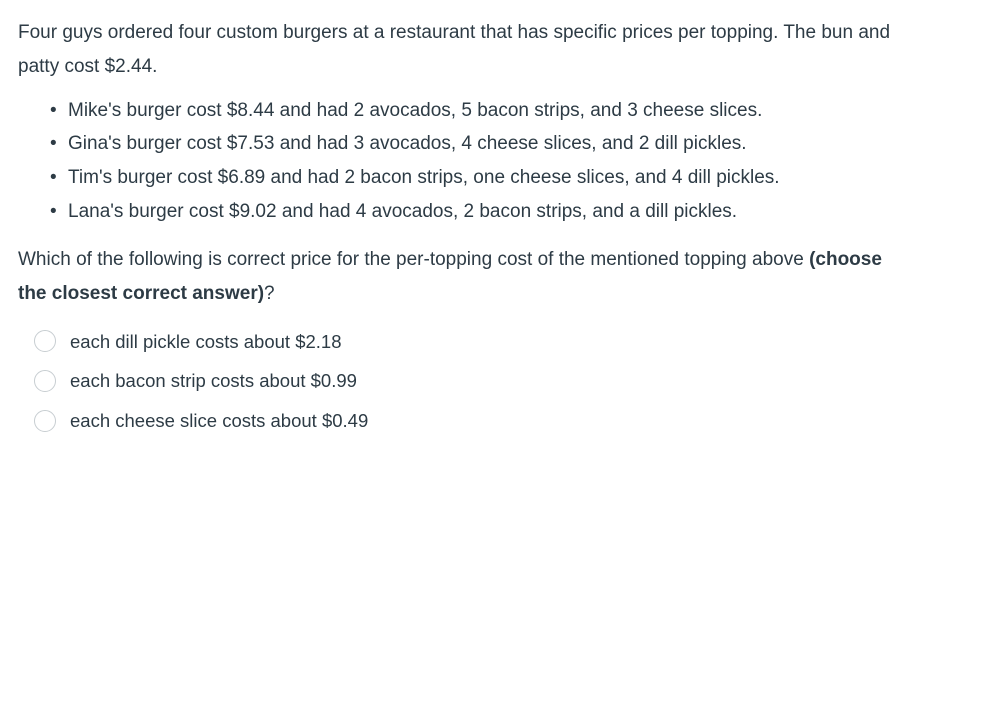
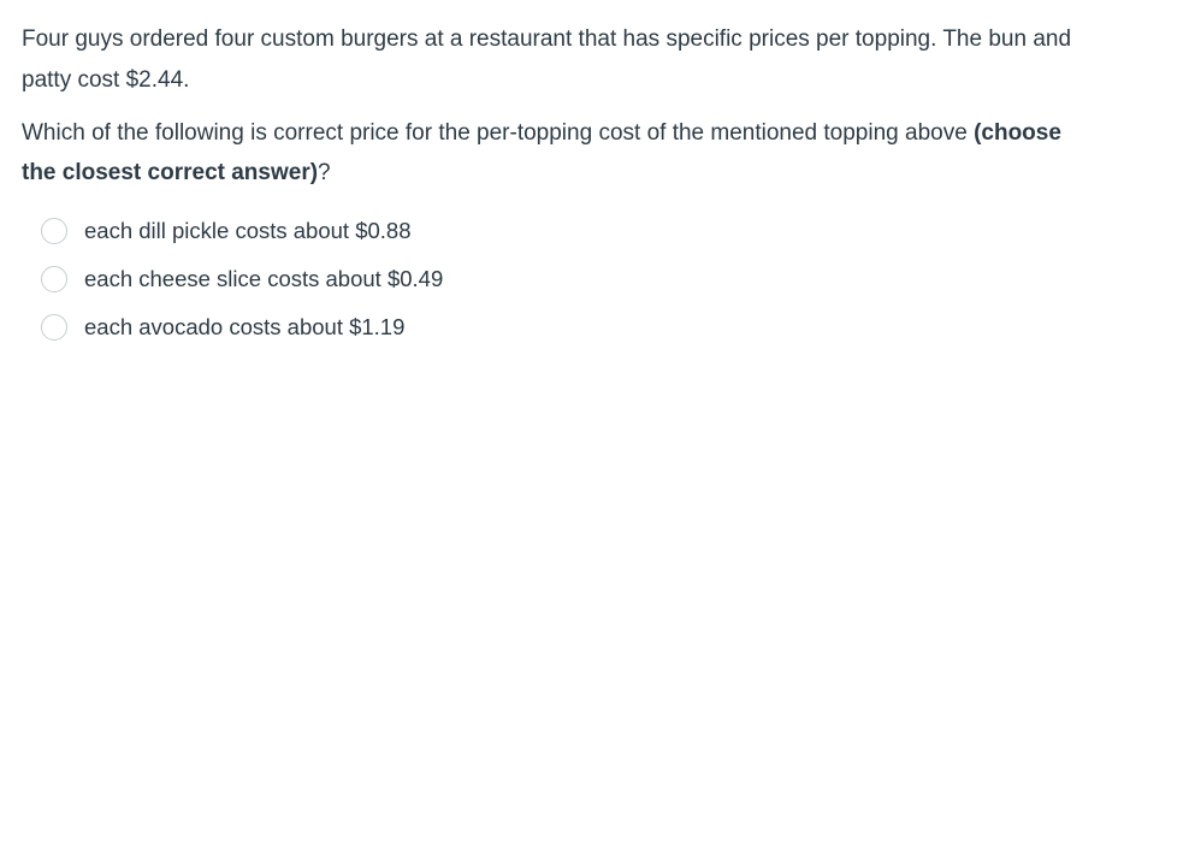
  Four guys ordered four custom burgers at a restaurant that has specific prices per topping. The bun and patty cost $2.44.
- Mike's burger cost $8.44 and had 2 avocados, 5 bacon strips, and 3 cheese slices.
- Gina's burger cost $7.53 and had 3 avocados, 4 cheese slices, and 2 dill pickles.
- Tim's burger cost $6.89 and had 2 bacon strips, one cheese slices, and 4 dill pickles.
- Lana's burger cost $9.02 and had 4 avocados, 2 bacon strips, and a dill pickles.
  Which of the following is correct price for the per-topping cost of the mentioned topping above (choose the closest correct answer)?
- each dill pickle costs about $2.18
+ each dill pickle costs about $0.88
- each bacon strip costs about $0.99
  each cheese slice costs about $0.49
+ each avocado costs about $1.19
